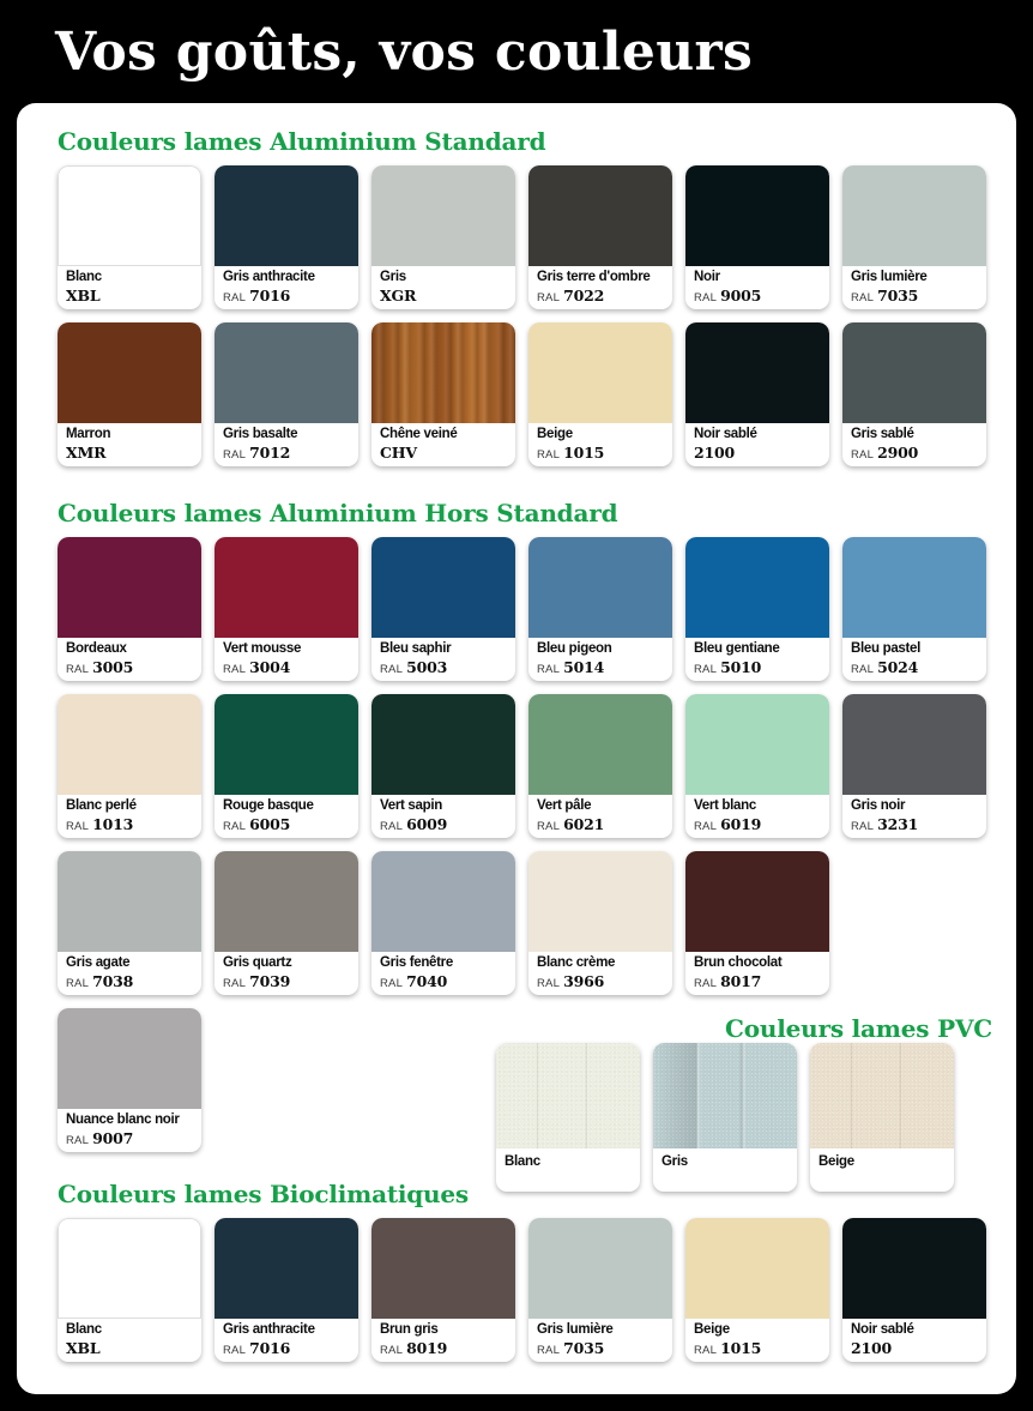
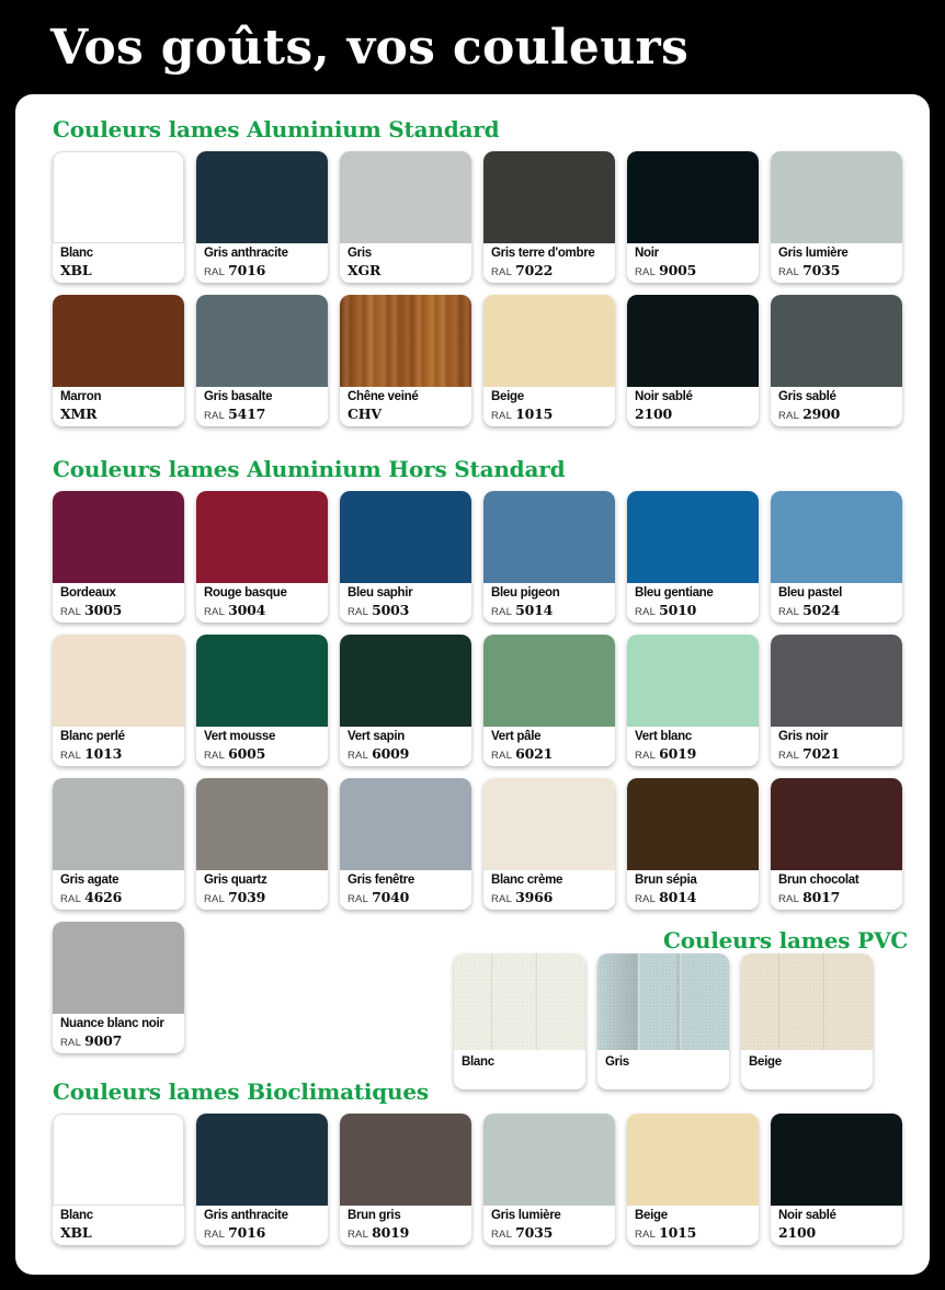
  Vos goûts, vos couleurs
  Couleurs lames Aluminium Standard
  Blanc
  XBL
  Gris anthracite
  RAL 7016
  Gris
  XGR
  Gris terre d'ombre
  RAL 7022
  Noir
  RAL 9005
  Gris lumière
  RAL 7035
  Marron
  XMR
  Gris basalte
- RAL 7012
+ RAL 5417
  Chêne veiné
  CHV
  Beige
  RAL 1015
  Noir sablé
  2100
  Gris sablé
  RAL 2900
  Couleurs lames Aluminium Hors Standard
  Bordeaux
  RAL 3005
- Vert mousse
+ Rouge basque
  RAL 3004
  Bleu saphir
  RAL 5003
  Bleu pigeon
  RAL 5014
  Bleu gentiane
  RAL 5010
  Bleu pastel
  RAL 5024
  Blanc perlé
  RAL 1013
- Rouge basque
+ Vert mousse
  RAL 6005
  Vert sapin
  RAL 6009
  Vert pâle
  RAL 6021
  Vert blanc
  RAL 6019
  Gris noir
- RAL 3231
+ RAL 7021
  Gris agate
- RAL 7038
+ RAL 4626
  Gris quartz
  RAL 7039
  Gris fenêtre
  RAL 7040
  Blanc crème
  RAL 3966
+ Brun sépia
+ RAL 8014
  Brun chocolat
  RAL 8017
  Nuance blanc noir
  RAL 9007
  Couleurs lames PVC
  Blanc
  Gris
  Beige
  Couleurs lames Bioclimatiques
  Blanc
  XBL
  Gris anthracite
  RAL 7016
  Brun gris
  RAL 8019
  Gris lumière
  RAL 7035
  Beige
  RAL 1015
  Noir sablé
  2100
